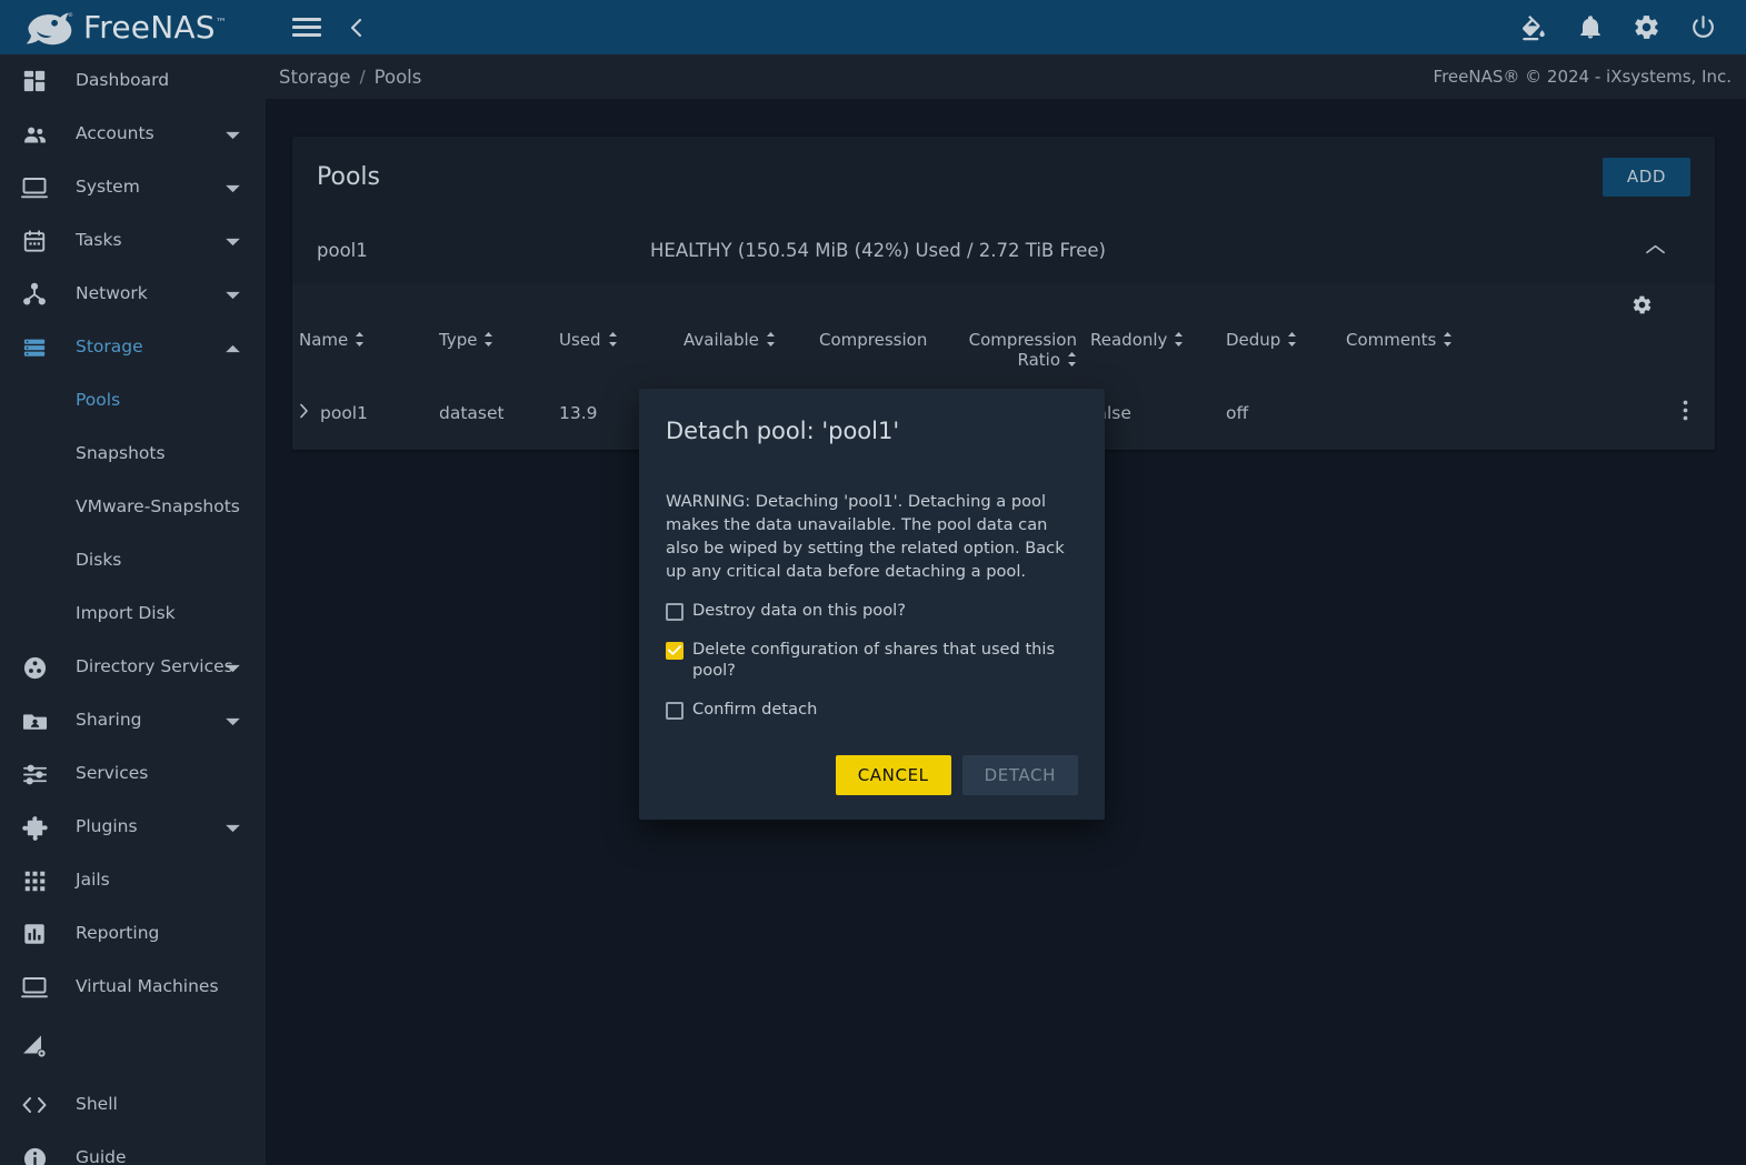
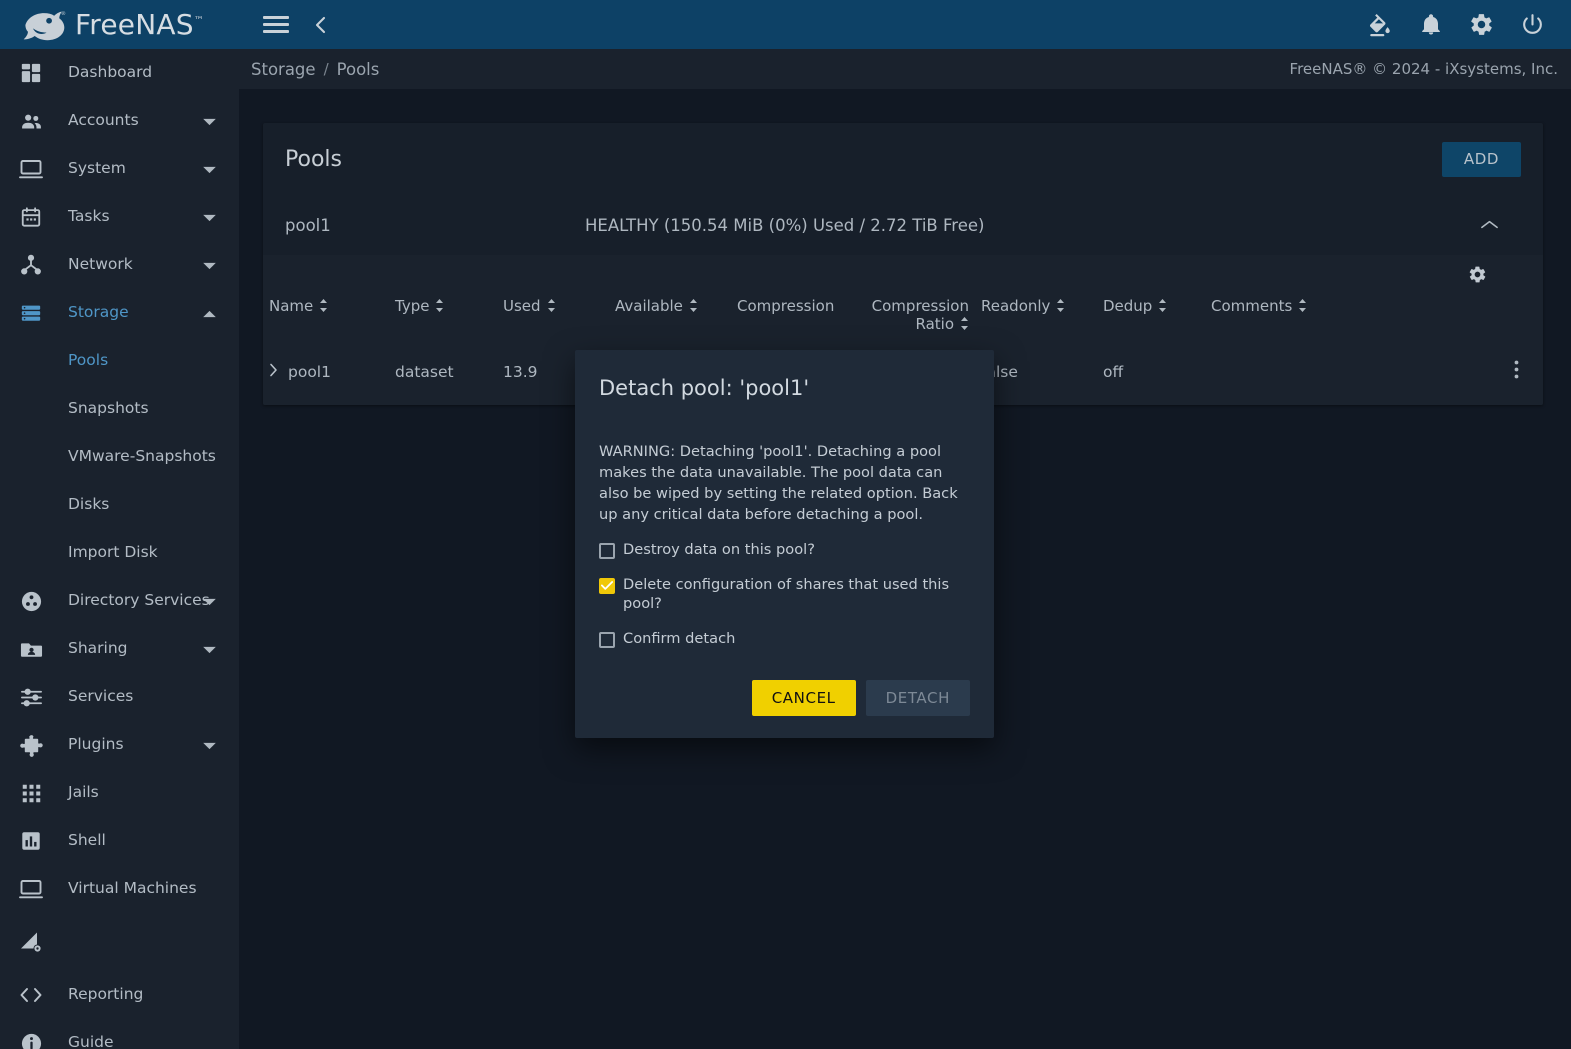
  FreeNAS™
  Dashboard
  Accounts
  System
  Tasks
  Network
  Storage
  Pools
  Snapshots
  VMware-Snapshots
  Disks
  Import Disk
  Directory Service
  Sharing
  Services
  Plugins
  Jails
- Reporting
+ Shell
  Virtual Machines
- Shell
+ Reporting
  Guide
  Storage
  /
  Pools
  FreeNAS® © 2024 - iXsystems, Inc.
  Pools
  ADD
  pool1
- HEALTHY (150.54 MiB (42%) Used / 2.72 TiB Free)
+ HEALTHY (150.54 MiB (0%) Used / 2.72 TiB Free)
  Name	Type	Used	Available	Compression	Compression Ratio	Readonly	Dedup	Comments
  pool1	dataset	13.9				lse	off
  Detach pool: 'pool1'
  WARNING: Detaching 'pool1'. Detaching a pool makes the data unavailable. The pool data can also be wiped by setting the related option. Back up any critical data before detaching a pool.
  Destroy data on this pool?
  Delete configuration of shares that used this pool?
  Confirm detach
  CANCEL
  DETACH
